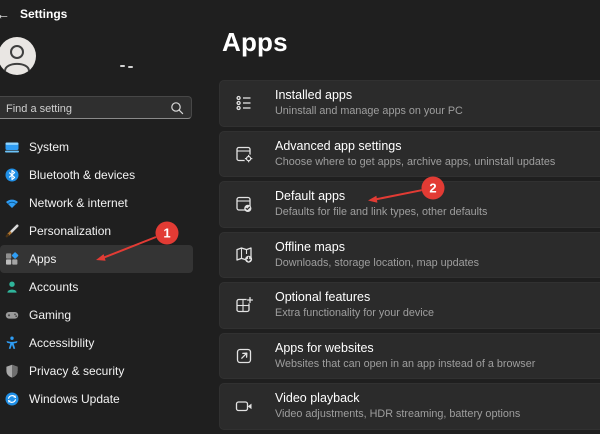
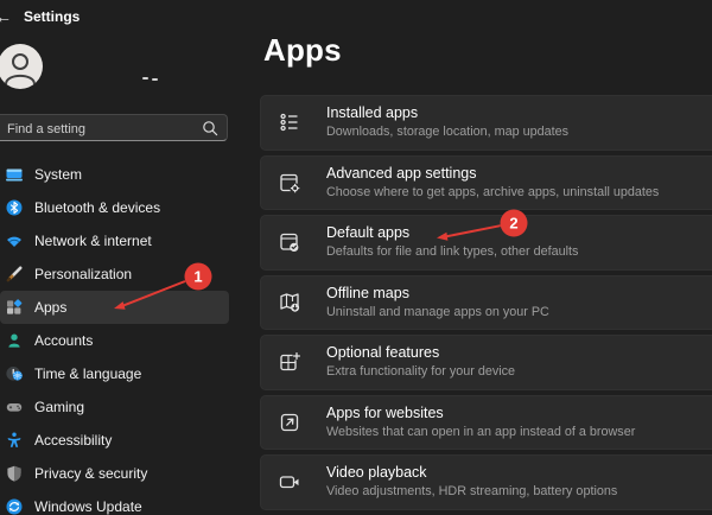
  ←
  Settings
  Find a setting
  System
  Bluetooth & devices
  Network & internet
  Personalization
  Apps
  Accounts
+ Time & language
  Gaming
  Accessibility
  Privacy & security
  Windows Update
  Apps
  Installed apps
- Uninstall and manage apps on your PC
+ Downloads, storage location, map updates
  Advanced app settings
  Choose where to get apps, archive apps, uninstall updates
  Default apps
  Defaults for file and link types, other defaults
  Offline maps
- Downloads, storage location, map updates
+ Uninstall and manage apps on your PC
  Optional features
  Extra functionality for your device
  Apps for websites
  Websites that can open in an app instead of a browser
  Video playback
  Video adjustments, HDR streaming, battery options
  1
  2
